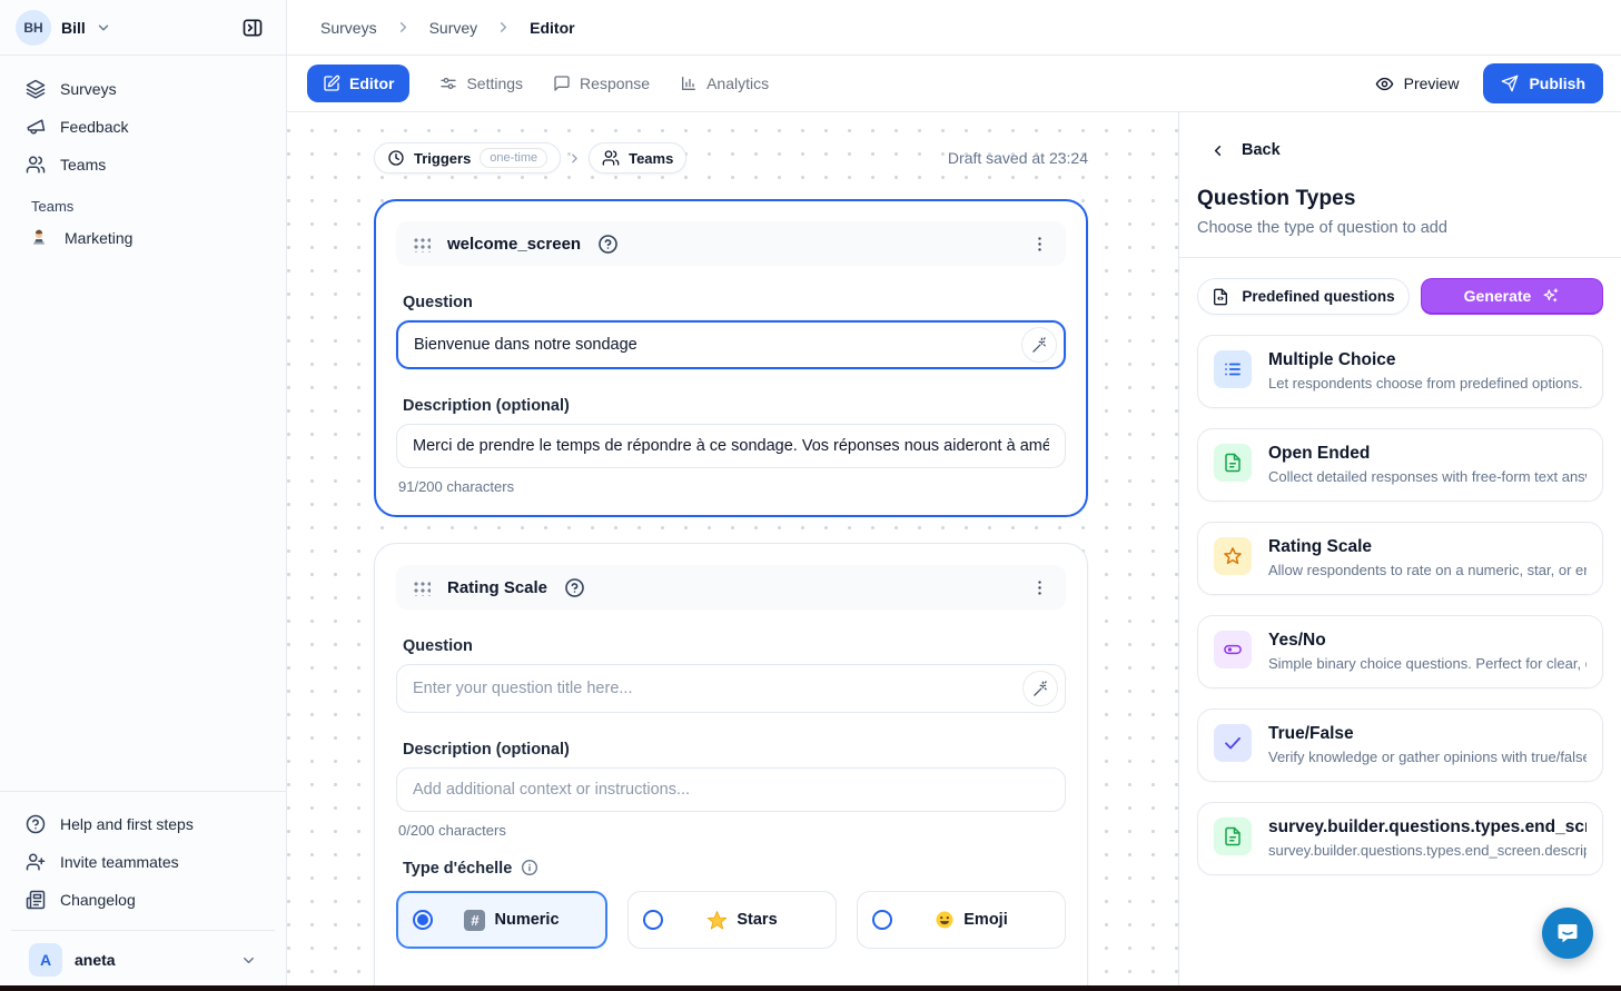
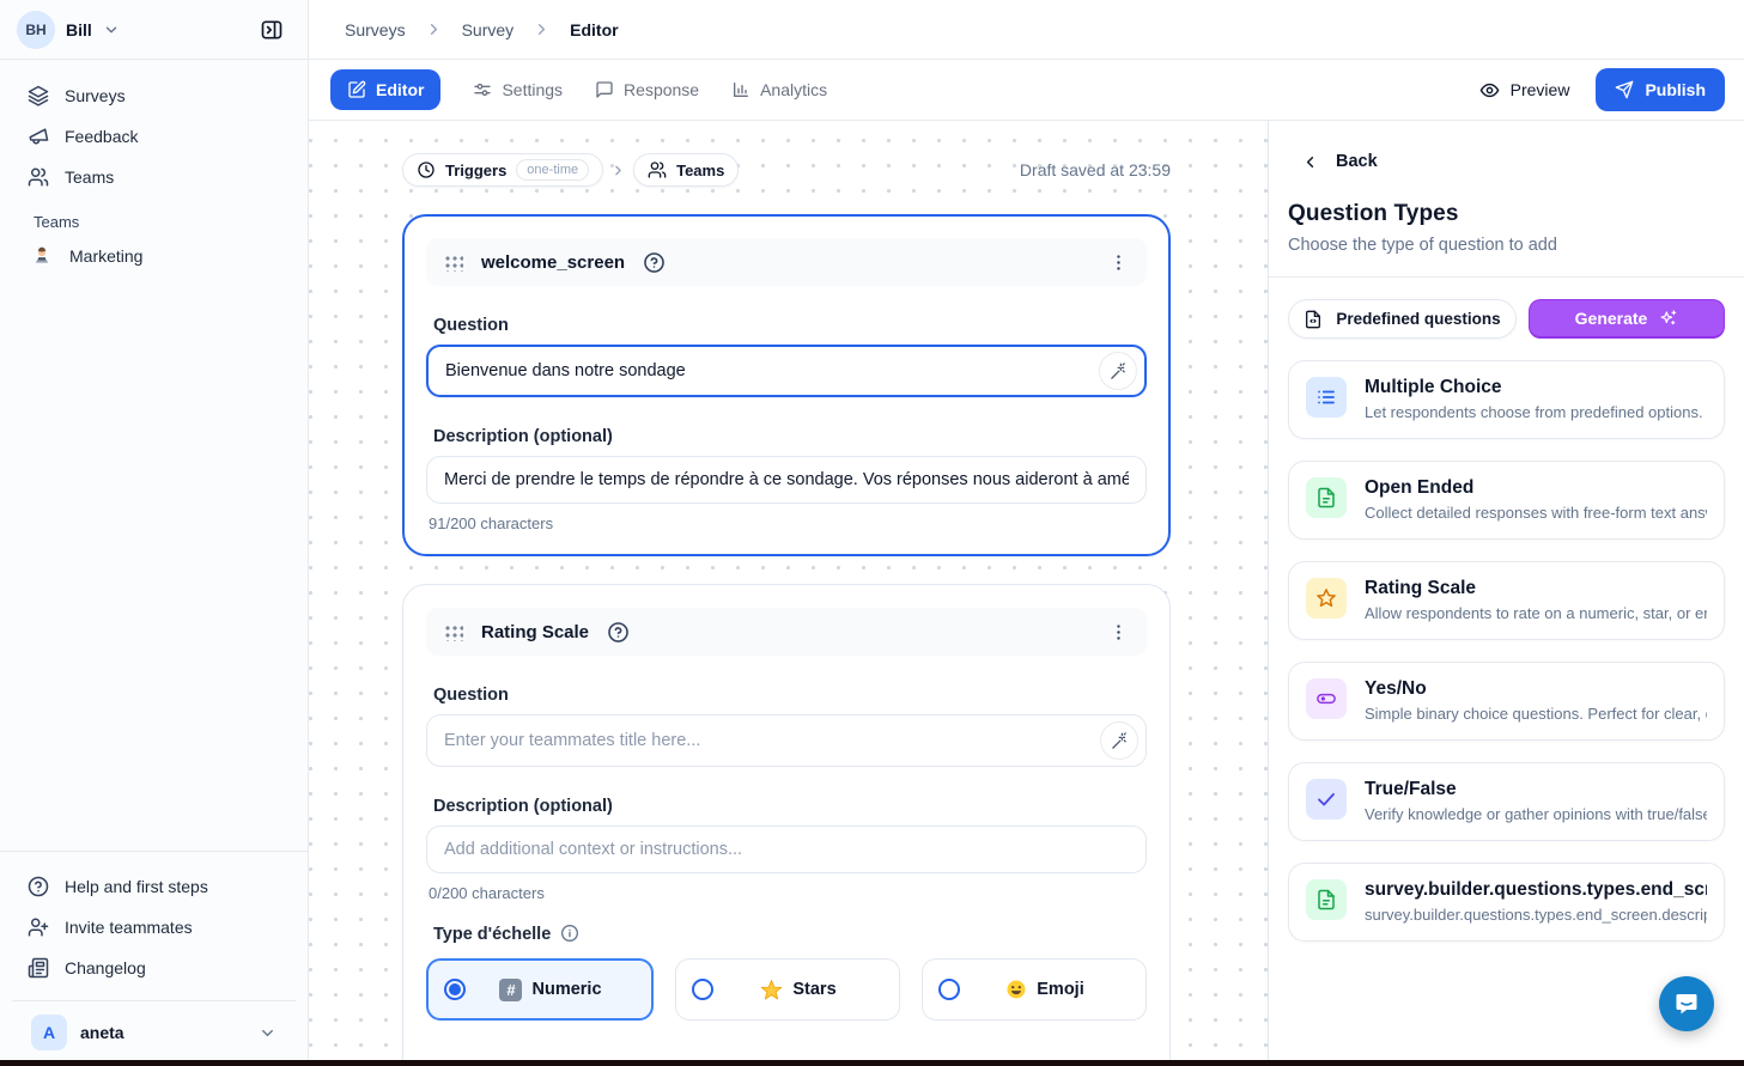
  BH
  Bill
  Surveys
  Feedback
  Teams
  Teams
  Marketing
  Help and first steps
  Invite teammates
  Changelog
  A
  aneta
  Surveys
  Survey
  Editor
  Editor
  Settings
  Response
  Analytics
  Preview
  Publish
  Triggers
  one-time
  Teams
- Draft saved at 23:24
+ Draft saved at 23:59
  welcome_screen
  Question
  Bienvenue dans notre sondage
  Description (optional)
  Merci de prendre le temps de répondre à ce sondage. Vos réponses nous aideront à amé
  91/200 characters
  Rating Scale
  Question
- Enter your question title here...
+ Enter your teammates title here...
  Description (optional)
  Add additional context or instructions...
  0/200 characters
  Type d'échelle
  #
  Numeric
  Stars
  Emoji
  Back
  Question Types
  Choose the type of question to add
  Predefined questions
  Generate
  Multiple Choice
  Let respondents choose from predefined options.
  Open Ended
  Collect detailed responses with free-form text ans
  Rating Scale
  Allow respondents to rate on a numeric, star, or e
  Yes/No
  Simple binary choice questions. Perfect for clear,
  True/False
  Verify knowledge or gather opinions with true/fals
  survey.builder.questions.types.end_sc
  survey.builder.questions.types.end_screen.descri
